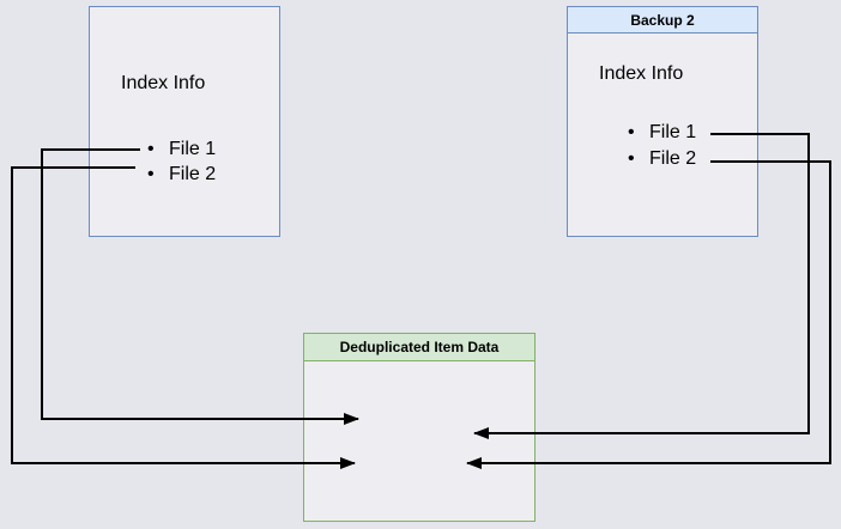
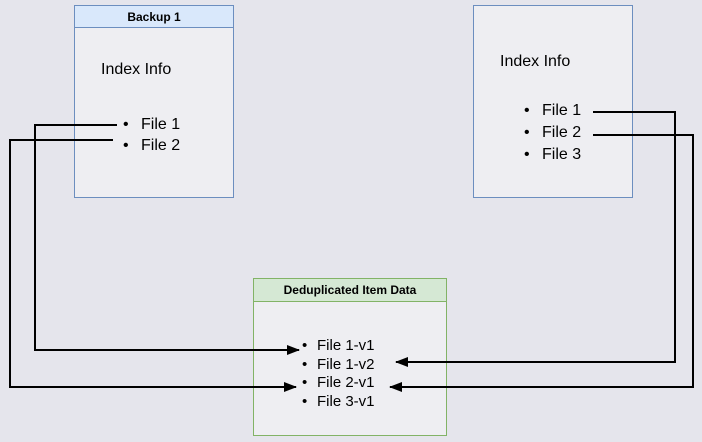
+ Backup 1
  Index Info
  File 1
  File 2
- Backup 2
  Index Info
  File 1
  File 2
+ File 3
  Deduplicated Item Data
+ File 1-v1
+ File 1-v2
+ File 2-v1
+ File 3-v1
